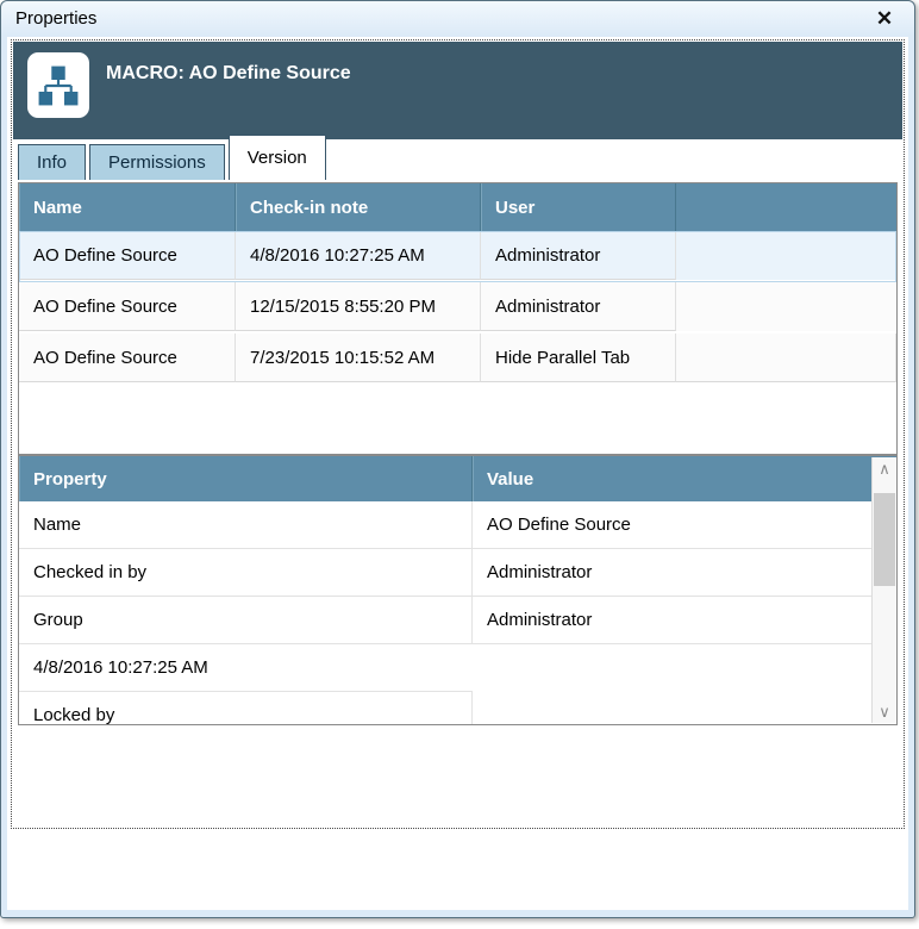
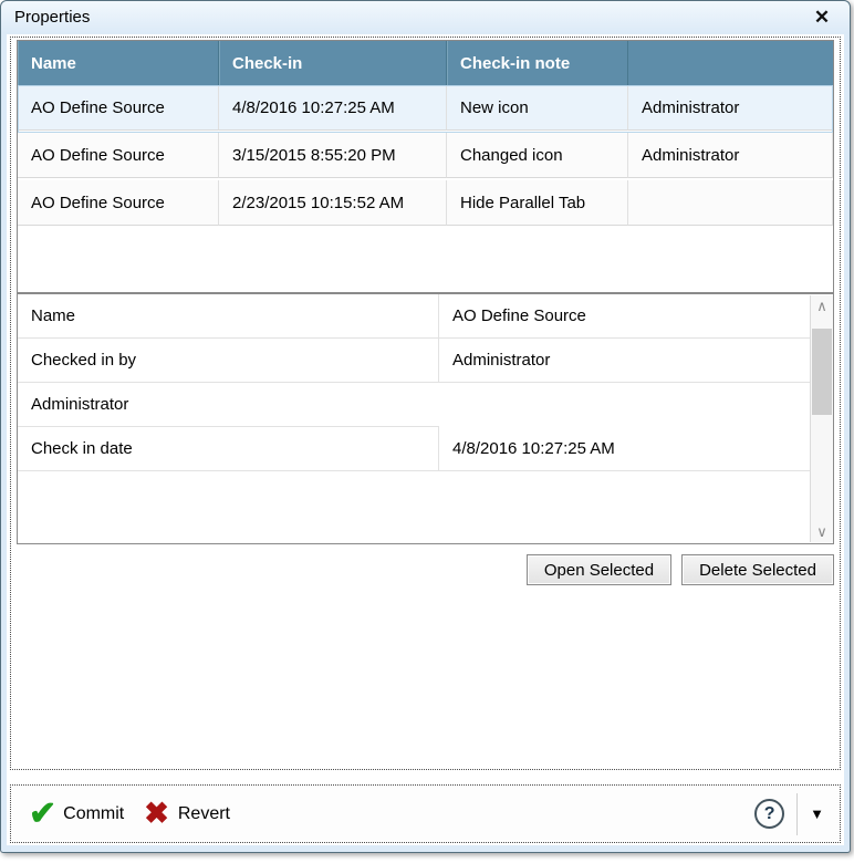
  Properties
  ✕
- MACRO: AO Define Source
- Info
- Permissions
- Version
  Name
+ Check-in
  Check-in note
- User
  AO Define Source
  4/8/2016 10:27:25 AM
+ New icon
  Administrator
  AO Define Source
- 12/15/2015 8:55:20 PM
+ 3/15/2015 8:55:20 PM
+ Changed icon
  Administrator
  AO Define Source
- 7/23/2015 10:15:52 AM
+ 2/23/2015 10:15:52 AM
  Hide Parallel Tab
- Property
- Value
  Name
  AO Define Source
  Checked in by
  Administrator
- Group
  Administrator
+ Check in date
  4/8/2016 10:27:25 AM
- Locked by
  ∧
  ∨
+ Open Selected
+ Delete Selected
+ ✔
+ Commit
+ ✖
+ Revert
+ ?
+ ▼
